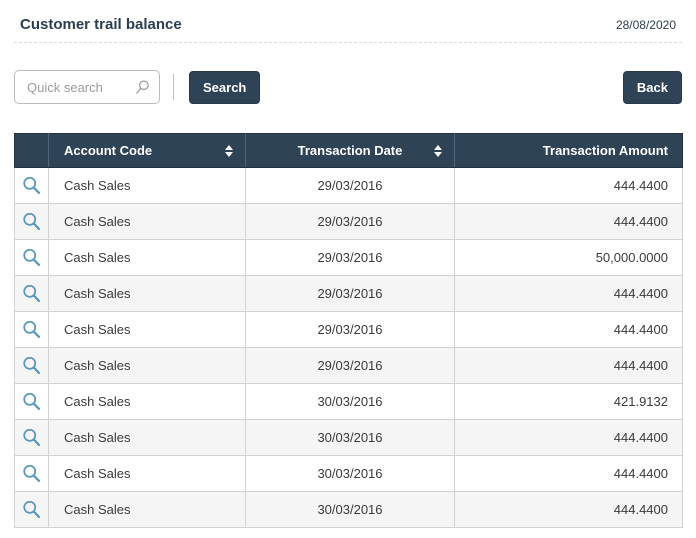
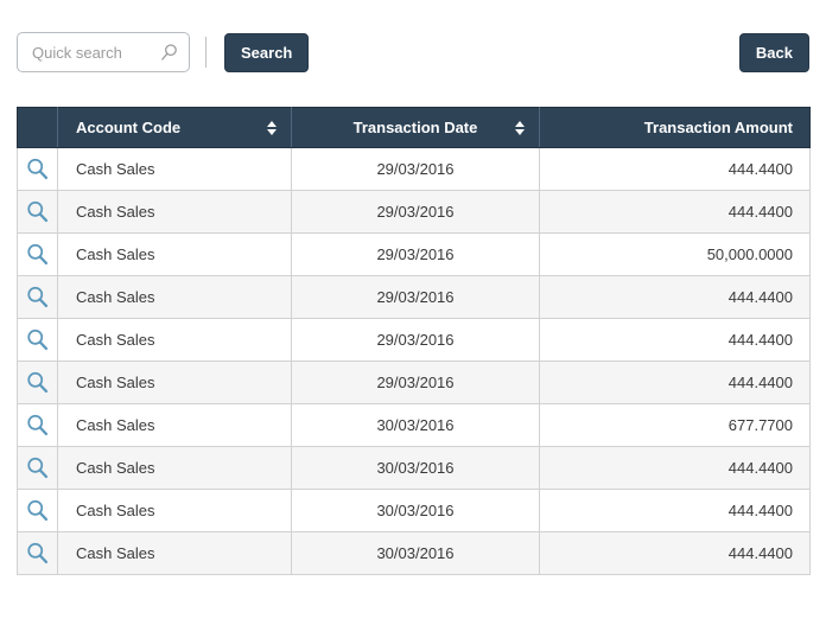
- Customer trail balance
- 28/08/2020
  Quick search
  Search
  Back
  	Account Code	Transaction Date	Transaction Amount
  	Cash Sales	29/03/2016	444.4400
  	Cash Sales	29/03/2016	444.4400
  	Cash Sales	29/03/2016	50,000.0000
  	Cash Sales	29/03/2016	444.4400
  	Cash Sales	29/03/2016	444.4400
  	Cash Sales	29/03/2016	444.4400
- 	Cash Sales	30/03/2016	421.9132
+ 	Cash Sales	30/03/2016	677.7700
  	Cash Sales	30/03/2016	444.4400
  	Cash Sales	30/03/2016	444.4400
  	Cash Sales	30/03/2016	444.4400
